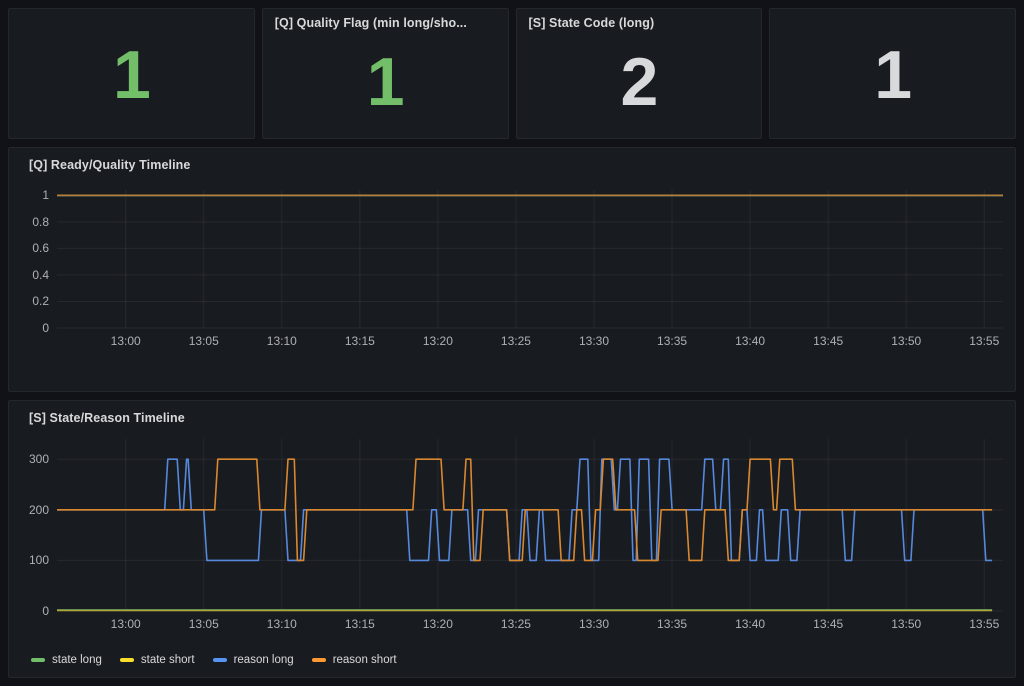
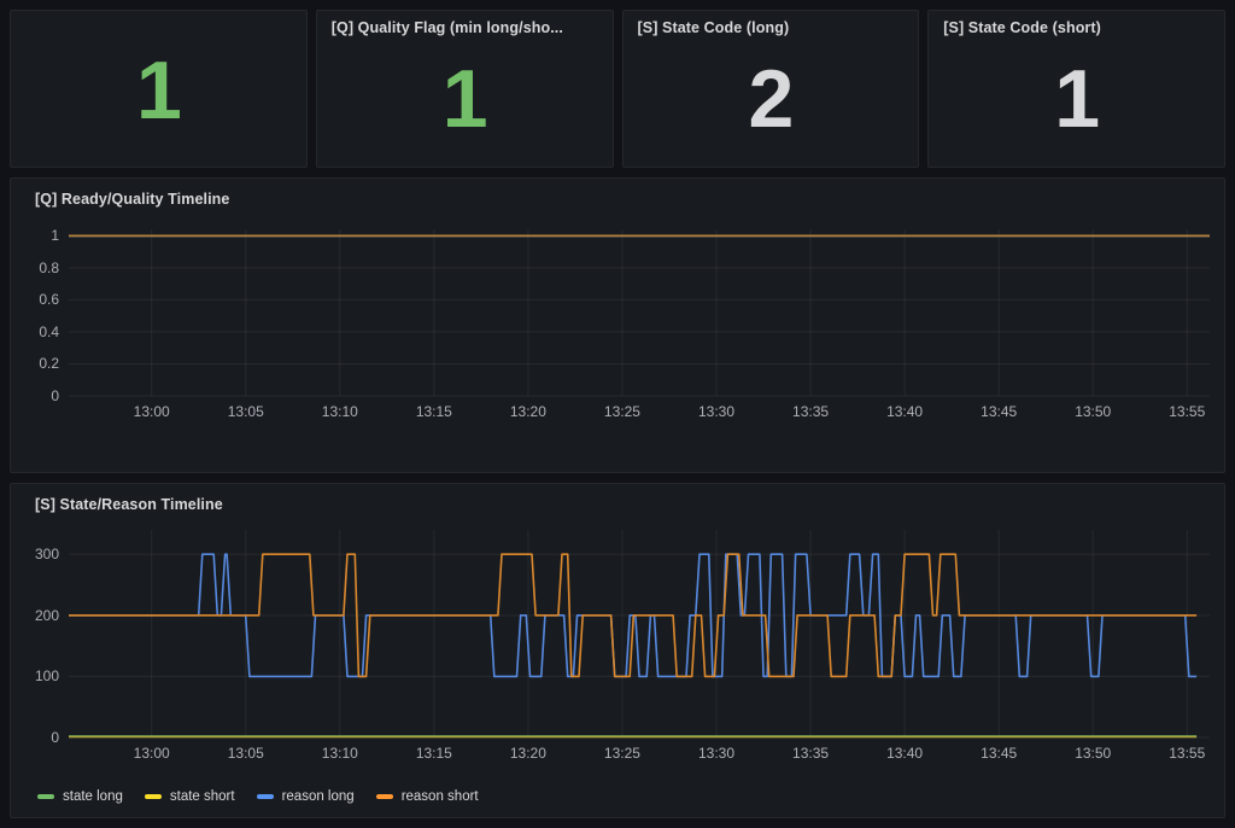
  1
  [Q] Quality Flag (min long/sho...
  1
  [S] State Code (long)
  2
+ [S] State Code (short)
  1
  [Q] Ready/Quality Timeline
  13:00
  13:05
  13:10
  13:15
  13:20
  13:25
  13:30
  13:35
  13:40
  13:45
  13:50
  13:55
  1
  0.8
  0.6
  0.4
  0.2
  0
  [S] State/Reason Timeline
  13:00
  13:05
  13:10
  13:15
  13:20
  13:25
  13:30
  13:35
  13:40
  13:45
  13:50
  13:55
  300
  200
  100
  0
  state long
  state short
  reason long
  reason short
